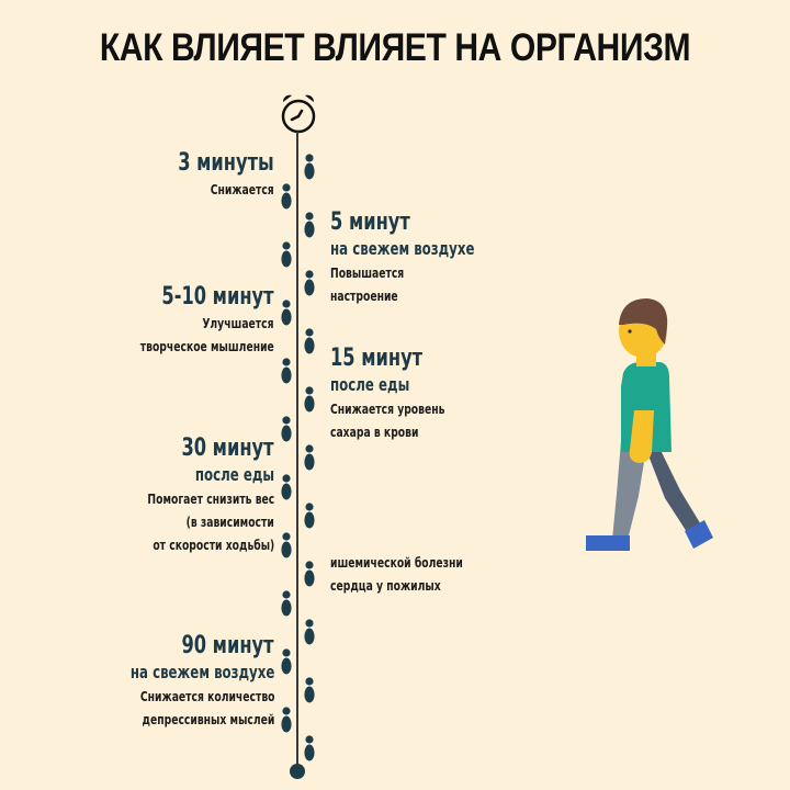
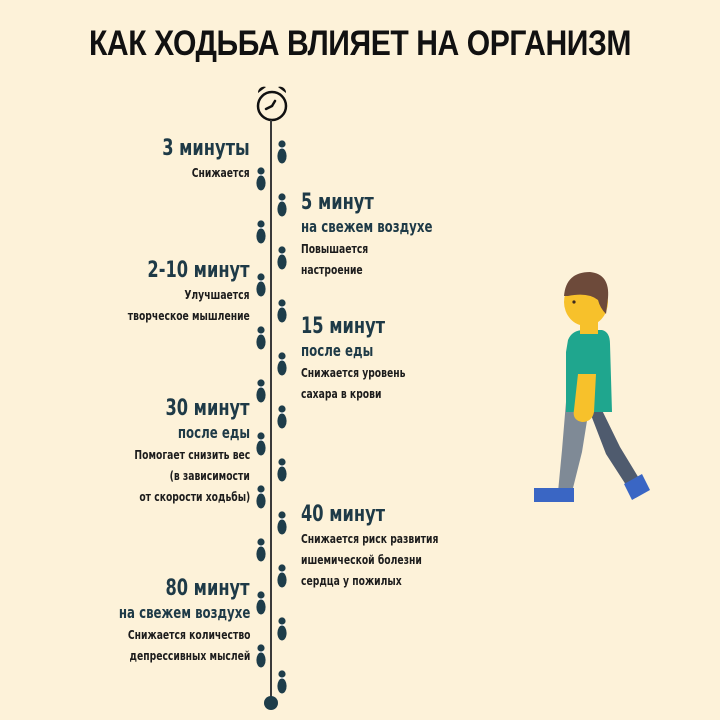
- КАК ВЛИЯЕТ ВЛИЯЕТ НА ОРГАНИЗМ
+ КАК ХОДЬБА ВЛИЯЕТ НА ОРГАНИЗМ
  3 минуты
  Снижается
  5 минут
  на свежем воздухе
  Повышается
  настроение
- 5-10 минут
+ 2-10 минут
  Улучшается
  творческое мышление
  15 минут
  после еды
  Снижается уровень
  сахара в крови
  30 минут
  после еды
  Помогает снизить вес
  (в зависимости
  от скорости ходьбы)
+ 40 минут
+ Снижается риск развития
  ишемической болезни
  сердца у пожилых
- 90 минут
+ 80 минут
  на свежем воздухе
  Снижается количество
  депрессивных мыслей
